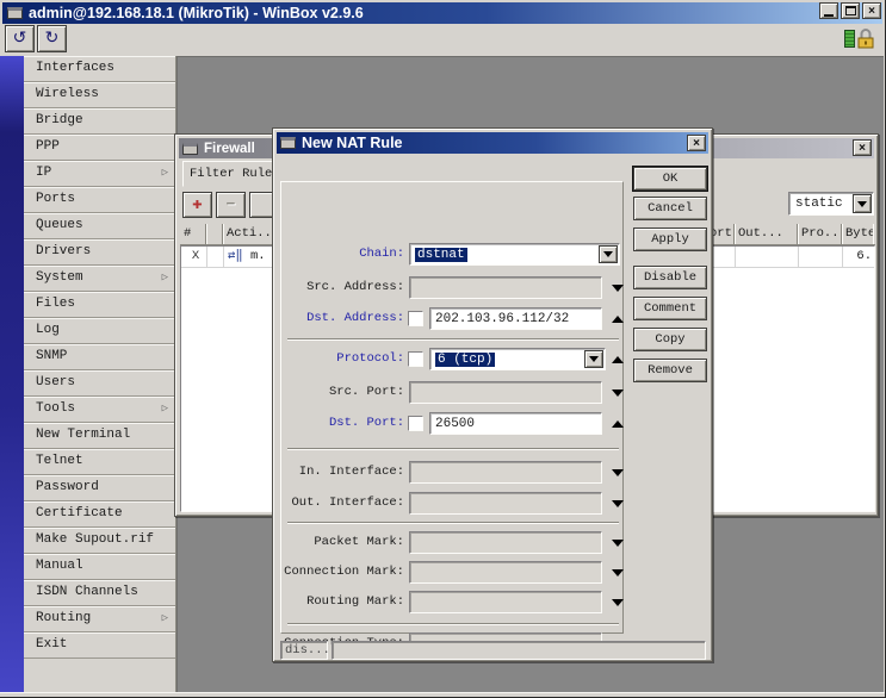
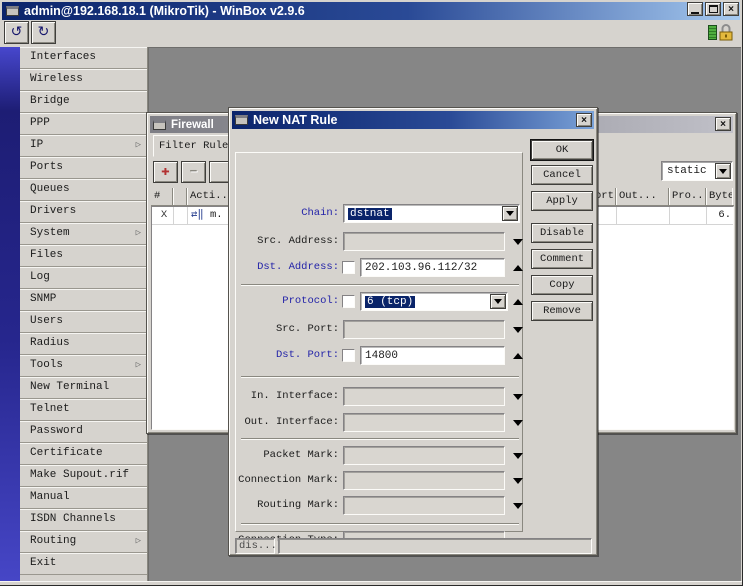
  admin@192.168.18.1 (MikroTik) - WinBox v2.9.6
  ×
  ↺
  ↻
  Interfaces
  Wireless
  Bridge
  PPP
  IP
  ▷
  Ports
  Queues
  Drivers
  System
  ▷
  Files
  Log
  SNMP
  Users
+ Radius
  Tools
  ▷
  New Terminal
  Telnet
  Password
  Certificate
  Make Supout.rif
  Manual
  ISDN Channels
  Routing
  ▷
  Exit
  Firewall
  ×
  Filter Rule
  ✚
  −
  static
  #
  Acti..
  ort
  Out...
  Pro..
  Byte
  X
  ⇄‖ m.
  6.
  New NAT Rule
  ×
  Chain:
  dstnat
  Src. Address:
  Dst. Address:
  202.103.96.112/32
  Protocol:
  6 (tcp)
  Src. Port:
  Dst. Port:
- 26500
+ 14800
  In. Interface:
  Out. Interface:
  Packet Mark:
  Connection Mark:
  Routing Mark:
  OK
  Cancel
  Apply
  Disable
  Comment
  Copy
  Remove
  dis...
